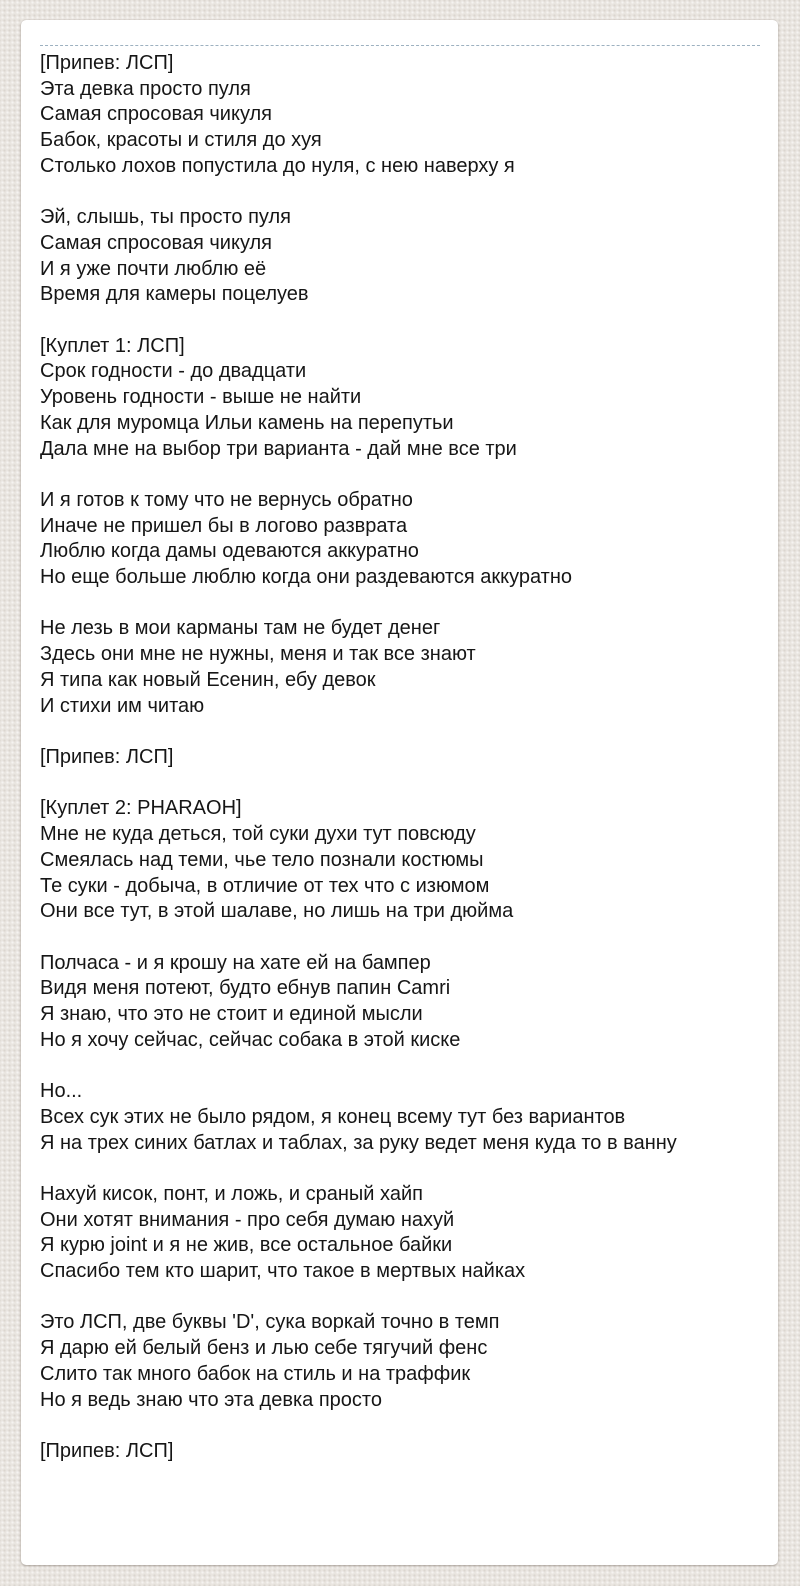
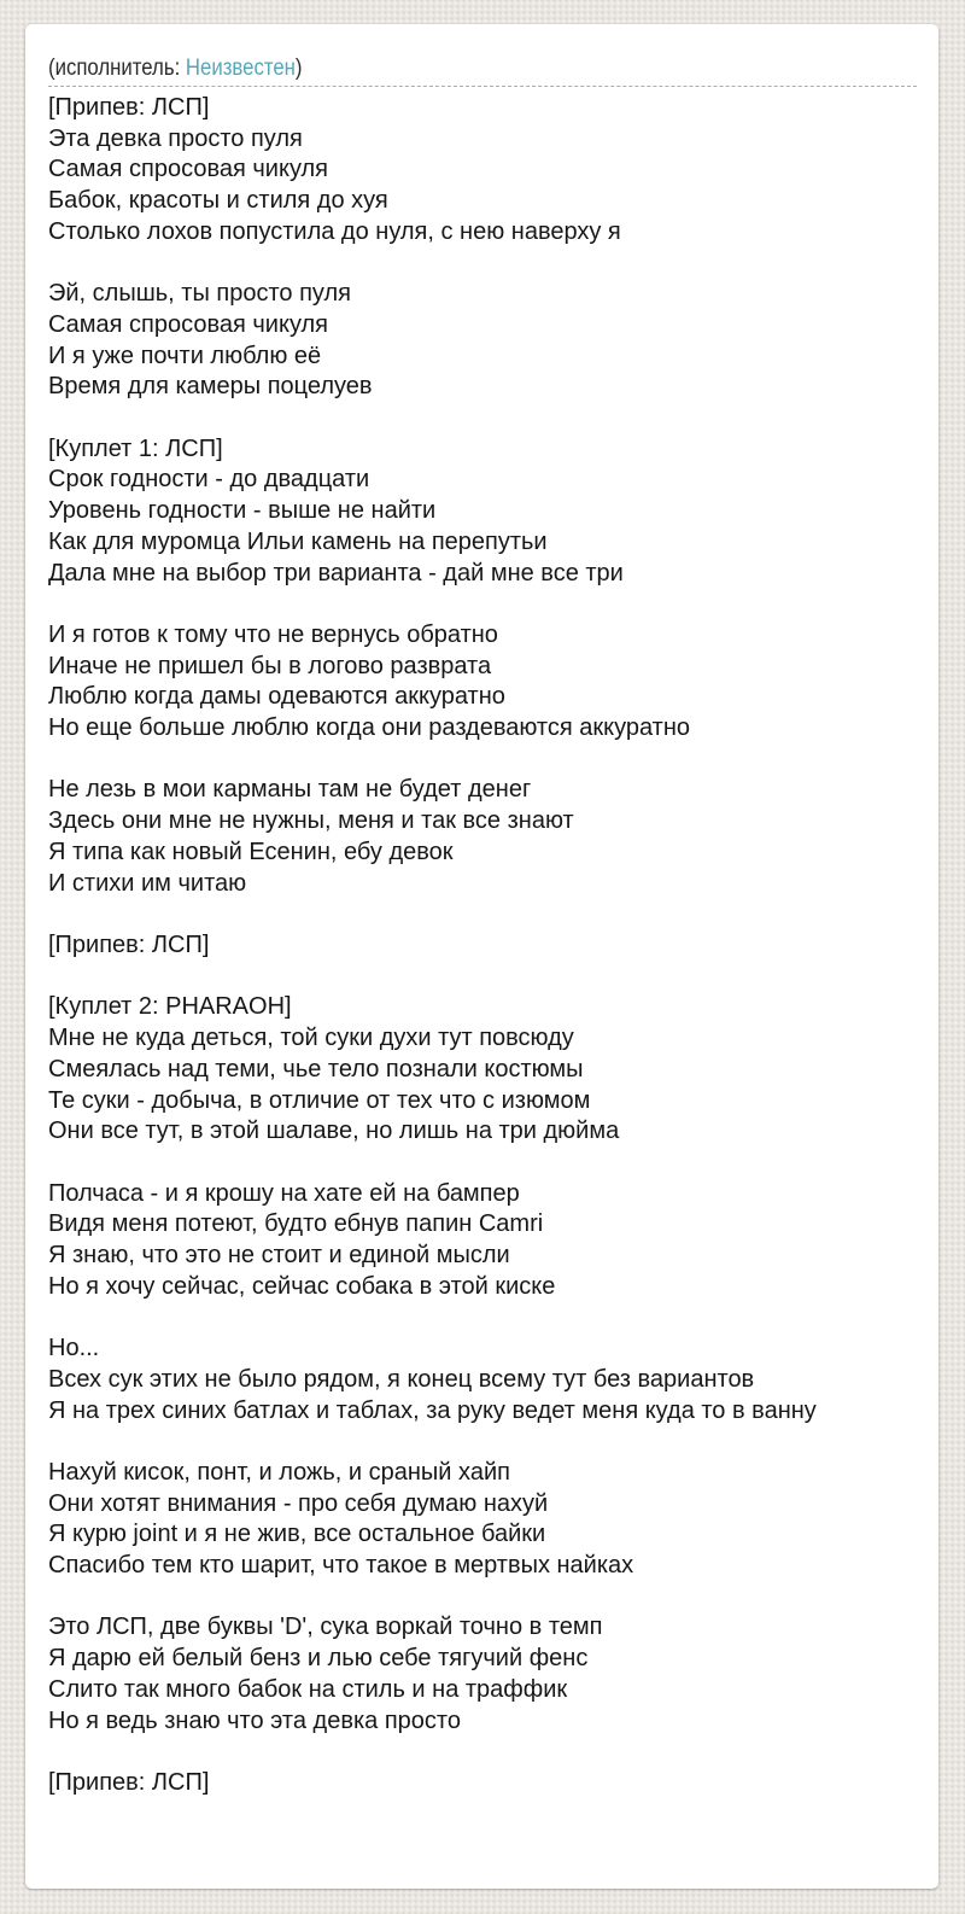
+ (исполнитель: Неизвестен)
  [Припев: ЛСП]
  Эта девка просто пуля
  Самая спросовая чикуля
  Бабок, красоты и стиля до хуя
  Столько лохов попустила до нуля, с нею наверху я
  Эй, слышь, ты просто пуля
  Самая спросовая чикуля
  И я уже почти люблю её
  Время для камеры поцелуев
  [Куплет 1: ЛСП]
  Срок годности - до двадцати
  Уровень годности - выше не найти
  Как для муромца Ильи камень на перепутьи
  Дала мне на выбор три варианта - дай мне все три
  И я готов к тому что не вернусь обратно
  Иначе не пришел бы в логово разврата
  Люблю когда дамы одеваются аккуратно
  Но еще больше люблю когда они раздеваются аккуратно
  Не лезь в мои карманы там не будет денег
  Здесь они мне не нужны, меня и так все знают
  Я типа как новый Есенин, ебу девок
  И стихи им читаю
  [Припев: ЛСП]
  [Куплет 2: PHARAOH]
  Мне не куда деться, той суки духи тут повсюду
  Смеялась над теми, чье тело познали костюмы
  Те суки - добыча, в отличие от тех что с изюмом
  Они все тут, в этой шалаве, но лишь на три дюйма
  Полчаса - и я крошу на хате ей на бампер
  Видя меня потеют, будто ебнув папин Camri
  Я знаю, что это не стоит и единой мысли
  Но я хочу сейчас, сейчас собака в этой киске
  Но...
  Всех сук этих не было рядом, я конец всему тут без вариантов
  Я на трех синих батлах и таблах, за руку ведет меня куда то в ванну
  Нахуй кисок, понт, и ложь, и сраный хайп
  Они хотят внимания - про себя думаю нахуй
  Я курю joint и я не жив, все остальное байки
  Спасибо тем кто шарит, что такое в мертвых найках
  Это ЛСП, две буквы 'D', сука воркай точно в темп
  Я дарю ей белый бенз и лью себе тягучий фенс
  Слито так много бабок на стиль и на траффик
  Но я ведь знаю что эта девка просто
  [Припев: ЛСП]
